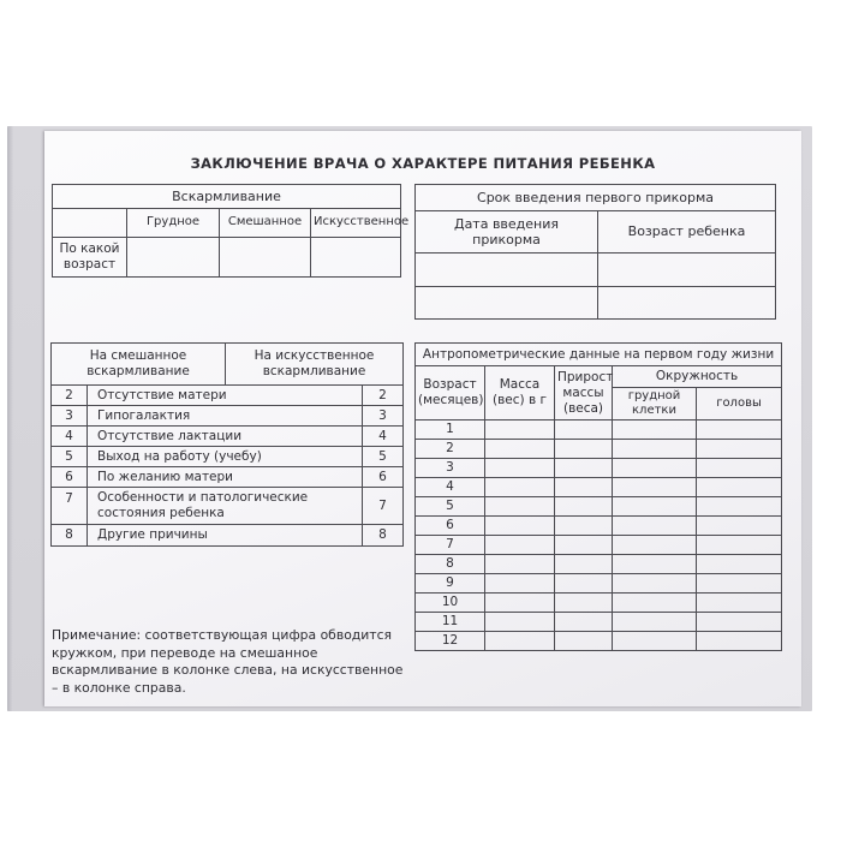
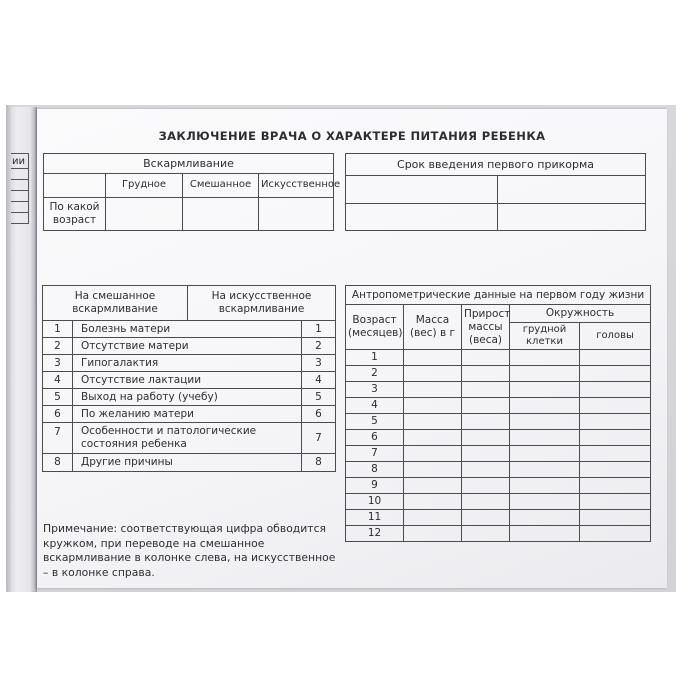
+ ии
  ЗАКЛЮЧЕНИЕ ВРАЧА О ХАРАКТЕРЕ ПИТАНИЯ РЕБЕНКА
  Вскармливание
  	Грудное	Смешанное	Искусственное
  По какой возраст
  Срок введения первого прикорма
- Дата введения прикорма	Возраст ребенка
  На смешанное вскармливание	На искусственное вскармливание
+ 1	Болезнь матери	1
  2	Отсутствие матери	2
  3	Гипогалактия	3
  4	Отсутствие лактации	4
  5	Выход на работу (учебу)	5
  6	По желанию матери	6
  7	Особенности и патологические состояния ребенка	7
  8	Другие причины	8
  Антропометрические данные на первом году жизни
  Возраст (месяцев)	Масса (вес) в г	Прирост массы (веса)	Окружность
  грудной клетки	головы
  1
  2
  3
  4
  5
  6
  7
  8
  9
  10
  11
  12
  Примечание: соответствующая цифра обводится кружком, при переводе на смешанное вскармливание в колонке слева, на искусственное – в колонке справа.
